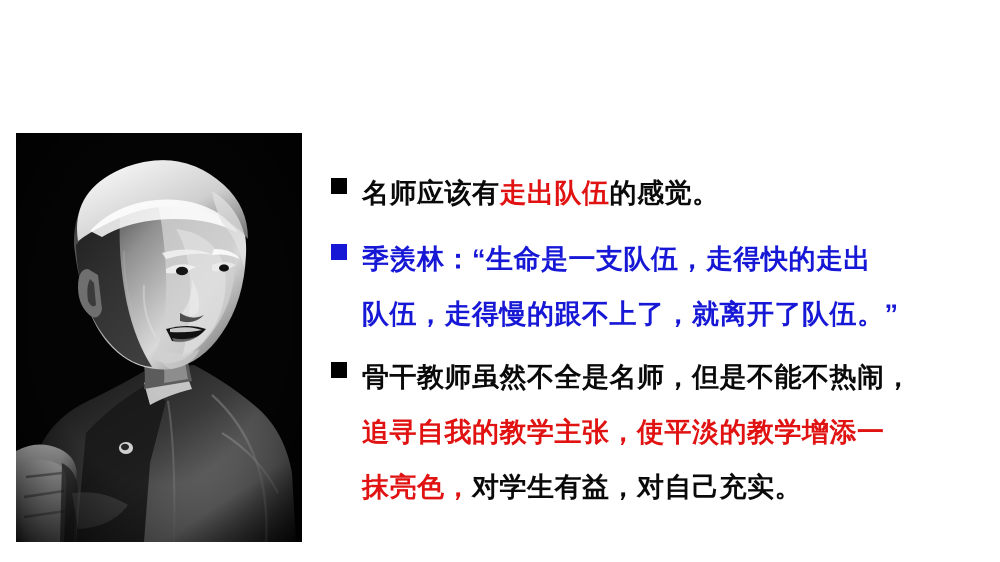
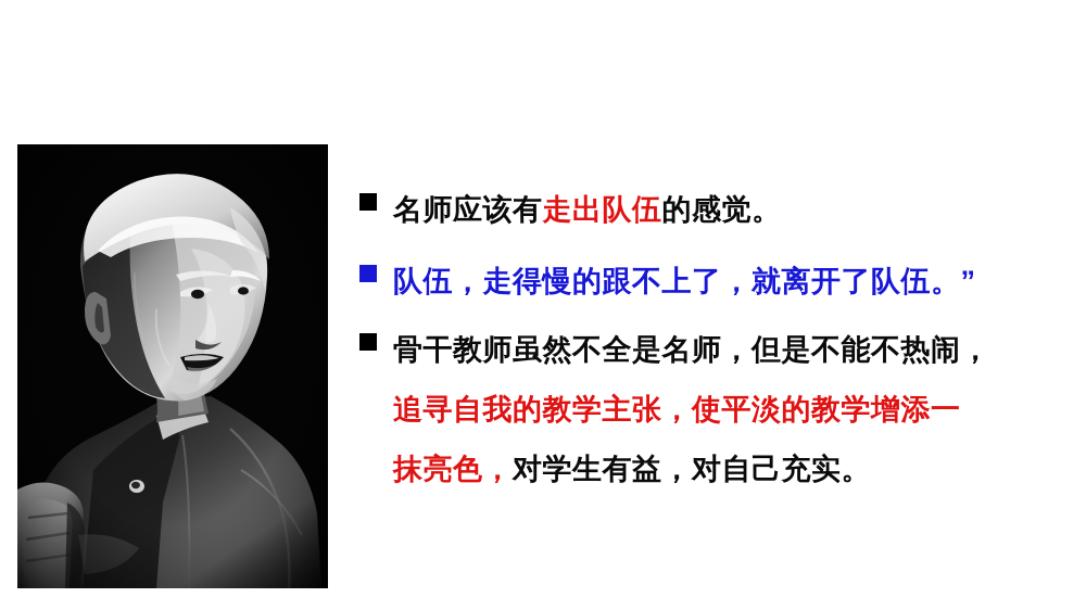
  名师应该有走出队伍的感觉。
- 季羡林：“生命是一支队伍，走得快的走出
  队伍，走得慢的跟不上了，就离开了队伍。”
  骨干教师虽然不全是名师，但是不能不热闹，
  追寻自我的教学主张，使平淡的教学增添一
  抹亮色，对学生有益，对自己充实。
